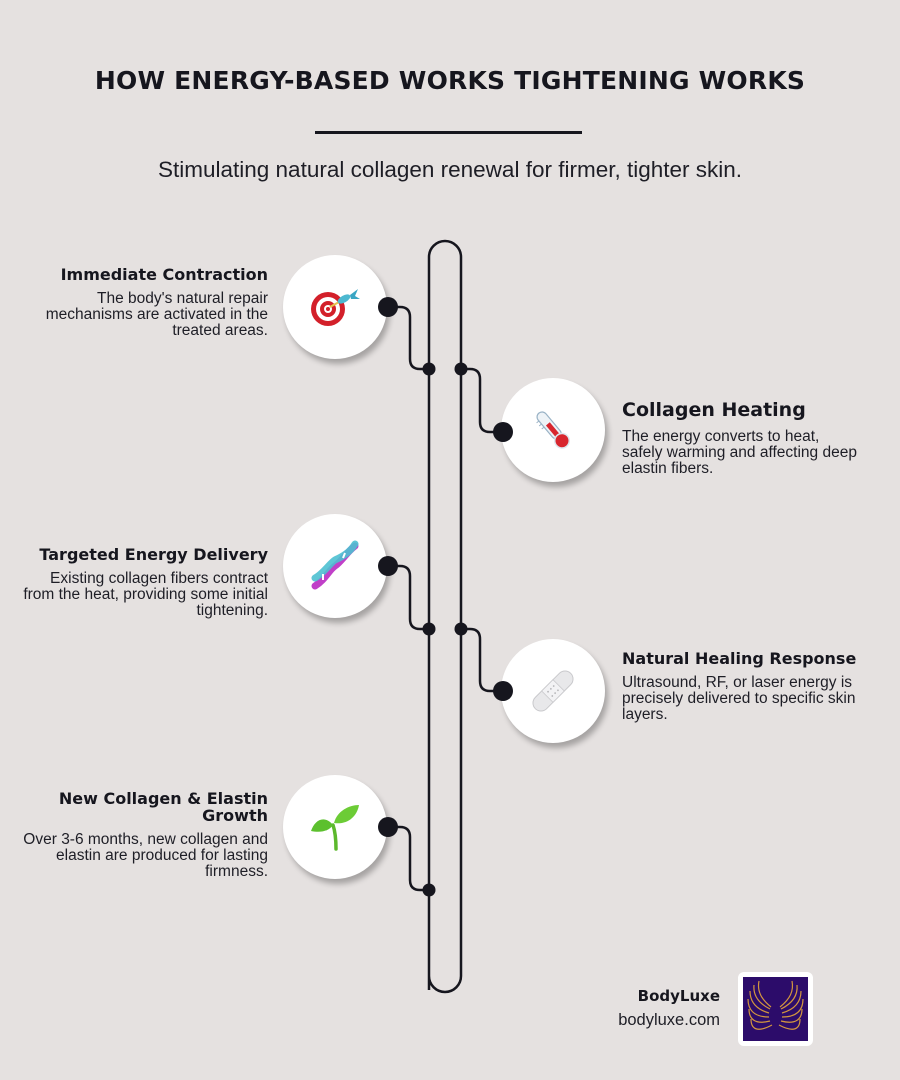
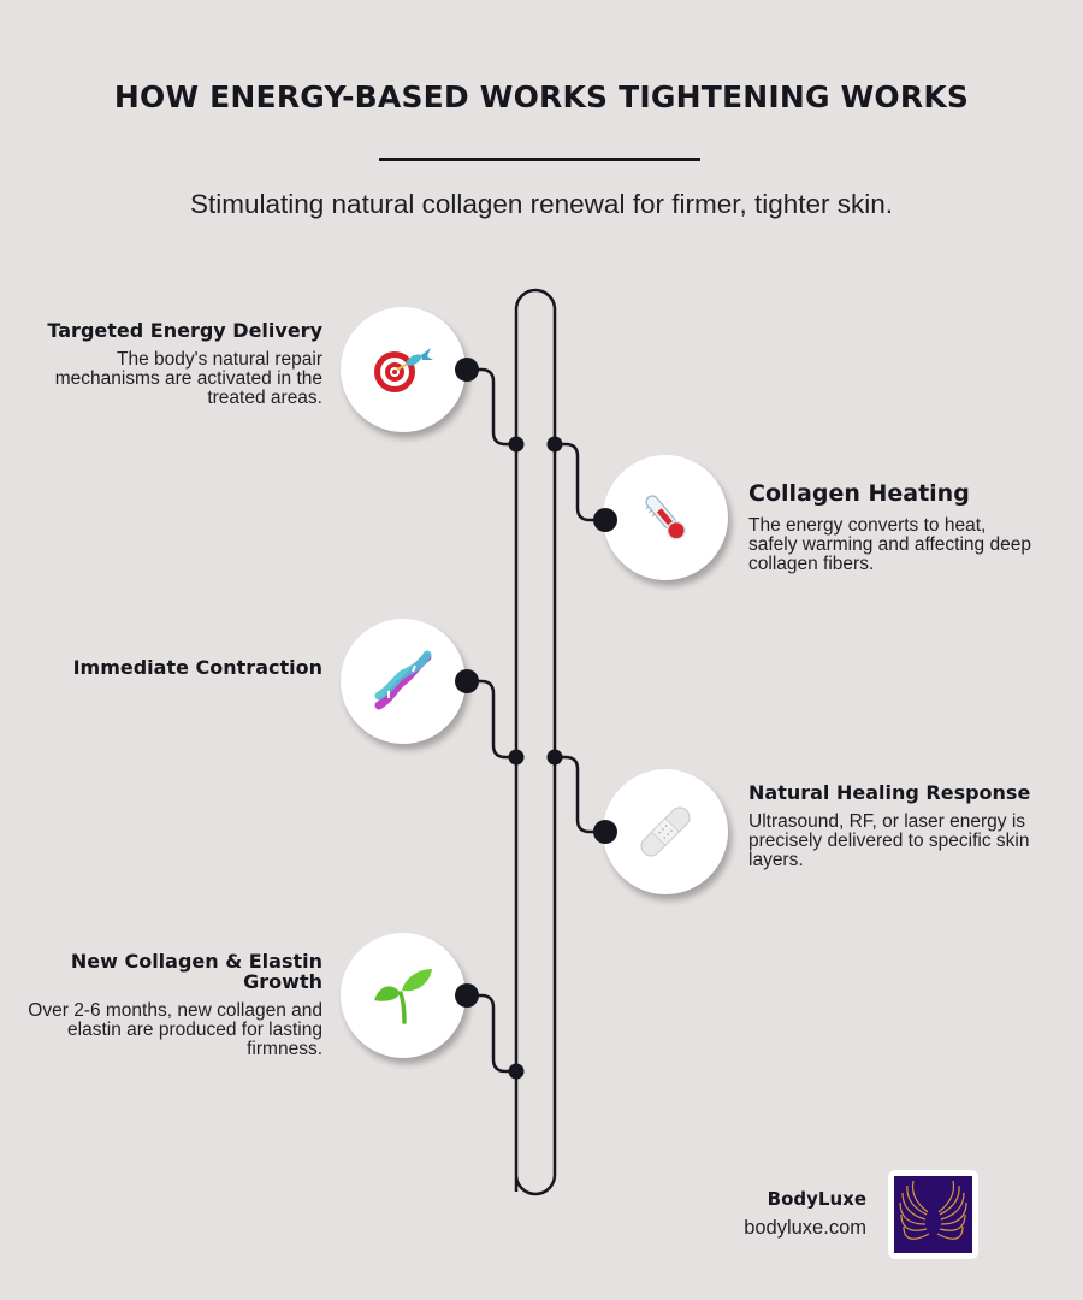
  HOW ENERGY-BASED WORKS TIGHTENING WORKS
  Stimulating natural collagen renewal for firmer, tighter skin.
- Immediate Contraction
+ Targeted Energy Delivery
  The body's natural repair mechanisms are activated in the treated areas.
  Collagen Heating
- The energy converts to heat, safely warming and affecting deep elastin fibers.
+ The energy converts to heat, safely warming and affecting deep collagen fibers.
- Targeted Energy Delivery
+ Immediate Contraction
- Existing collagen fibers contract from the heat, providing some initial tightening.
  Natural Healing Response
  Ultrasound, RF, or laser energy is precisely delivered to specific skin layers.
  New Collagen & Elastin Growth
- Over 3-6 months, new collagen and elastin are produced for lasting firmness.
+ Over 2-6 months, new collagen and elastin are produced for lasting firmness.
  BodyLuxe
  bodyluxe.com
